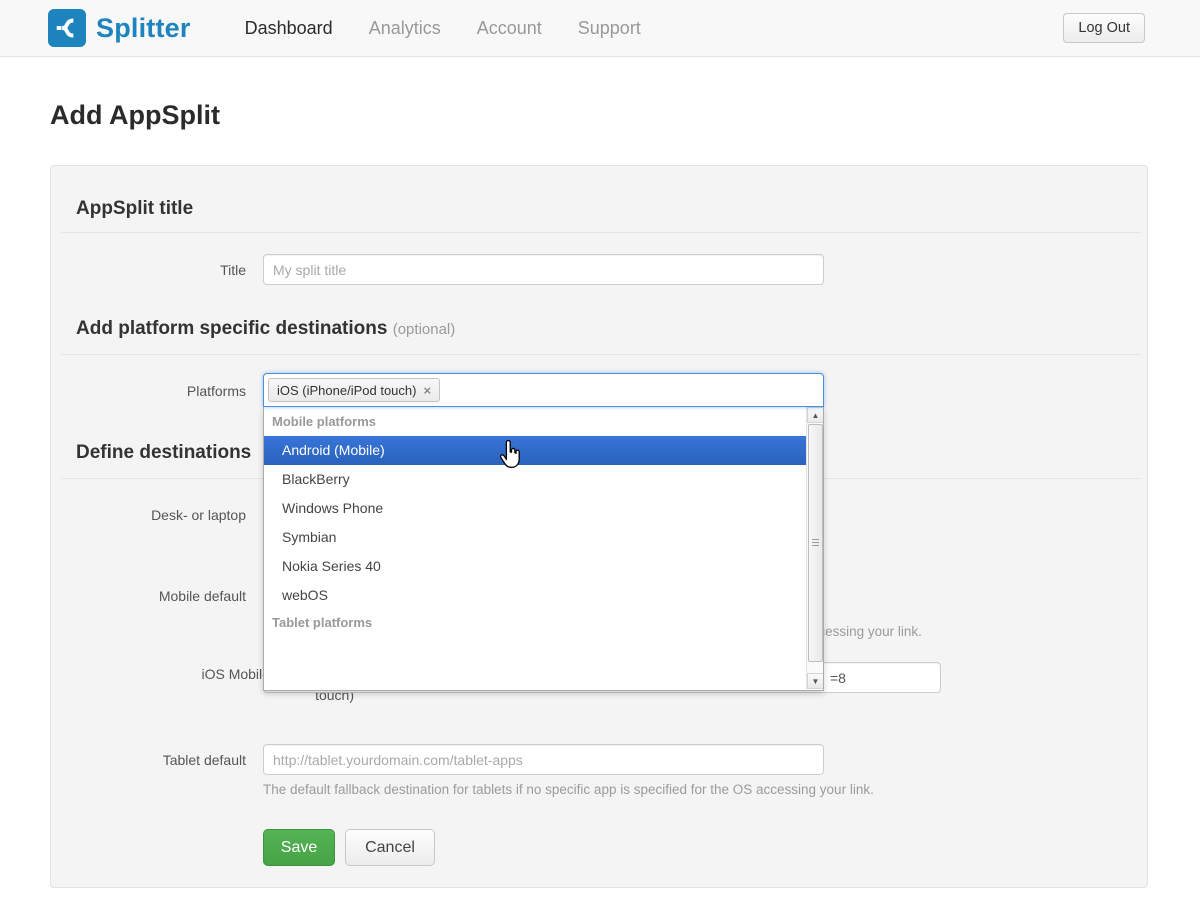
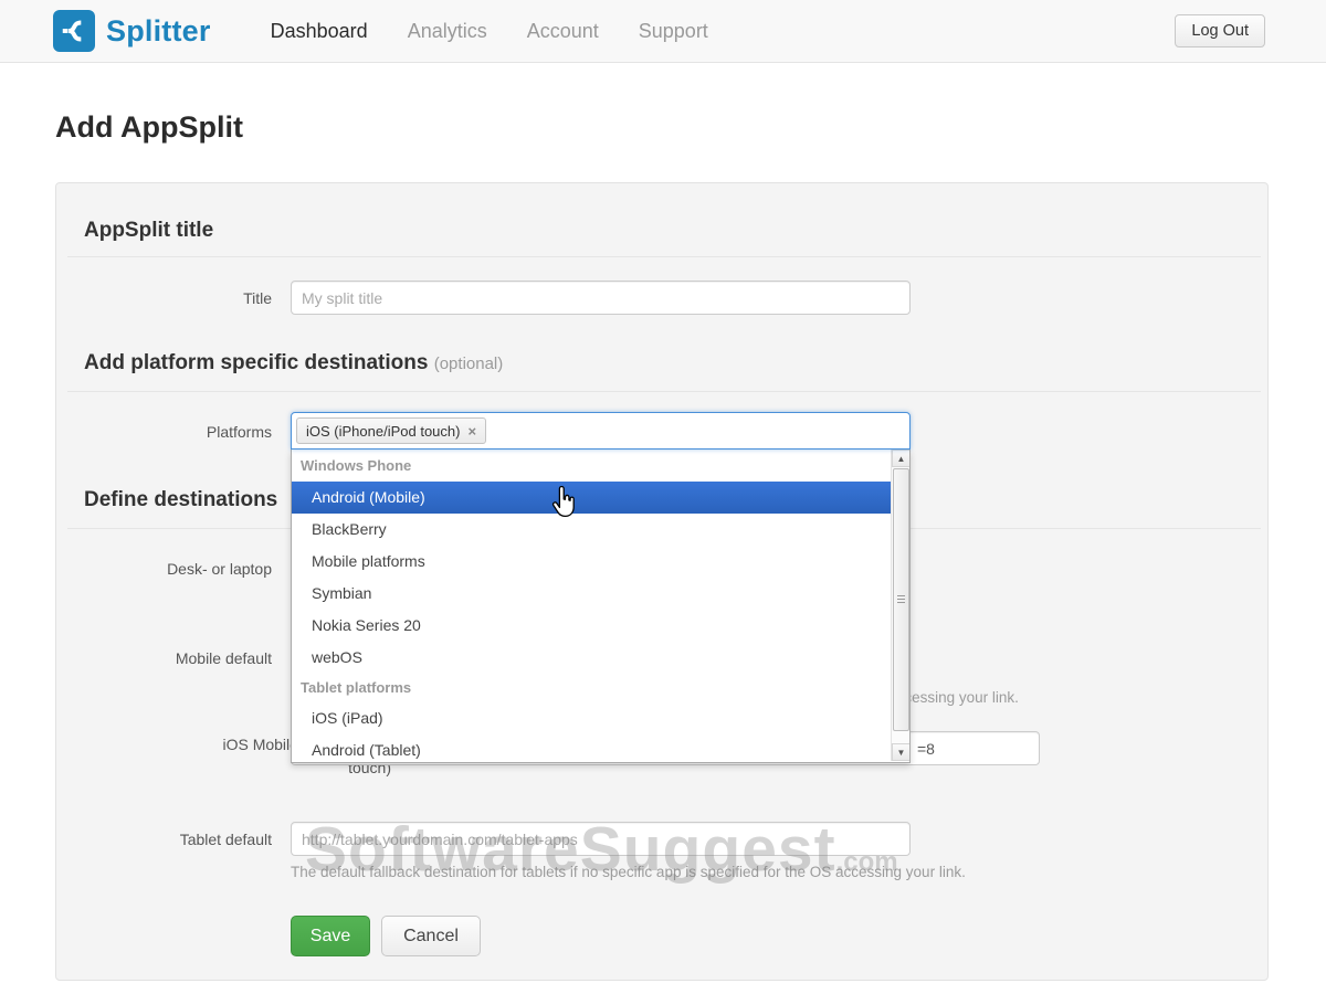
  Splitter
  Dashboard
  Analytics
  Account
  Support
  Log Out
  Add AppSplit
  AppSplit title
  Title
  My split title
  Add platform specific destinations (optional)
  Platforms
  iOS (iPhone/iPod touch)
  ×
  Define destinations
  Desk- or laptop
  Mobile default
  touch)
  =8
  Tablet default
  http://tablet.yourdomain.com/tablet-apps
  The default fallback destination for tablets if no specific app is specified for the OS accessing your link.
  Save
  Cancel
+ SoftwareSuggest.com
- Mobile platforms
+ Windows Phone
  Android (Mobile)
  BlackBerry
- Windows Phone
+ Mobile platforms
  Symbian
- Nokia Series 40
+ Nokia Series 20
  webOS
  Tablet platforms
+ iOS (iPad)
+ Android (Tablet)
  ▲
  ▼
